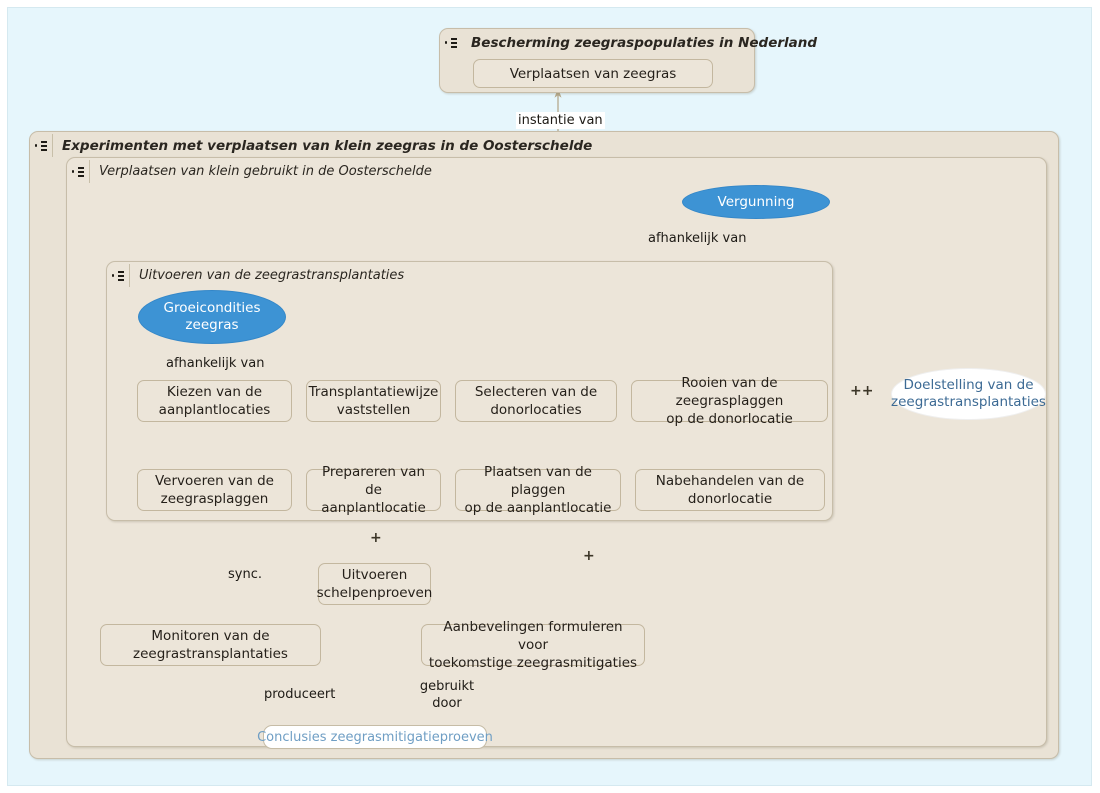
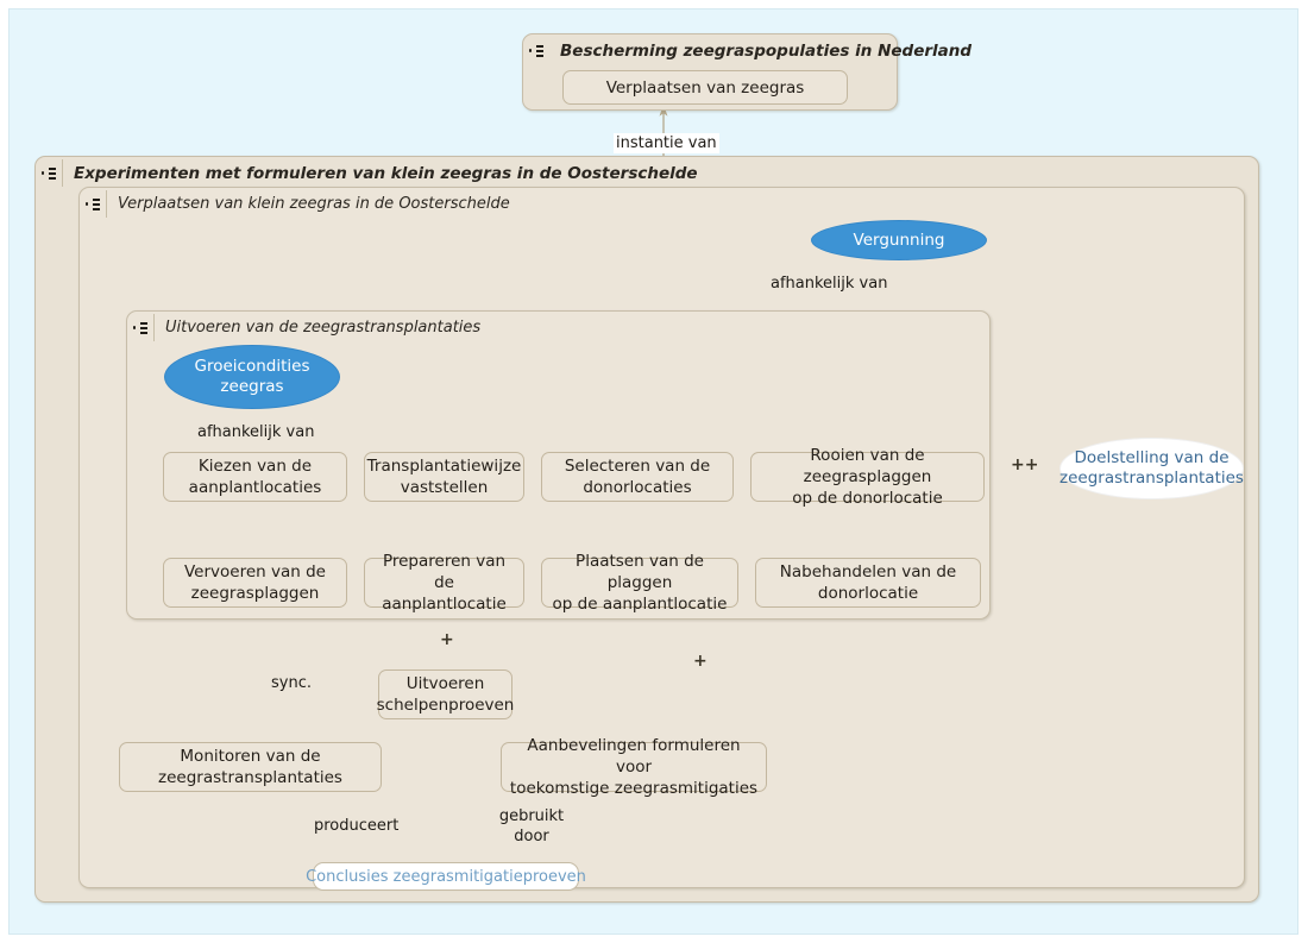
  Bescherming zeegraspopulaties in Nederland
  Verplaatsen van zeegras
  instantie van
- Experimenten met verplaatsen van klein zeegras in de Oosterschelde
+ Experimenten met formuleren van klein zeegras in de Oosterschelde
- Verplaatsen van klein gebruikt in de Oosterschelde
+ Verplaatsen van klein zeegras in de Oosterschelde
  Uitvoeren van de zeegrastransplantaties
  Vergunning
  afhankelijk van
  Groeicondities
  zeegras
  afhankelijk van
  Doelstelling van de
  zeegrastransplantaties
  ++
  Kiezen van de
  aanplantlocaties
  Transplantatiewijze
  vaststellen
  Selecteren van de
  donorlocaties
  Rooien van de zeegrasplaggen
  op de donorlocatie
  Vervoeren van de
  zeegrasplaggen
  Prepareren van de
  aanplantlocatie
  Plaatsen van de plaggen
  op de aanplantlocatie
  Nabehandelen van de
  donorlocatie
  +
  +
  Uitvoeren
  schelpenproeven
  sync.
  Monitoren van de
  zeegrastransplantaties
  Aanbevelingen formuleren voor
  toekomstige zeegrasmitigaties
  produceert
  gebruikt
  door
  Conclusies zeegrasmitigatieproeven
